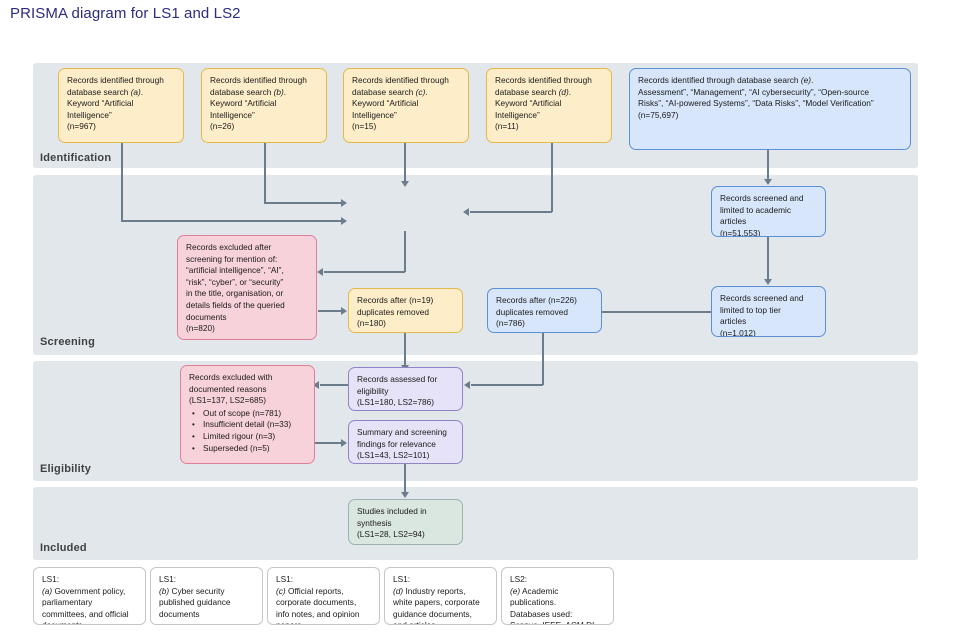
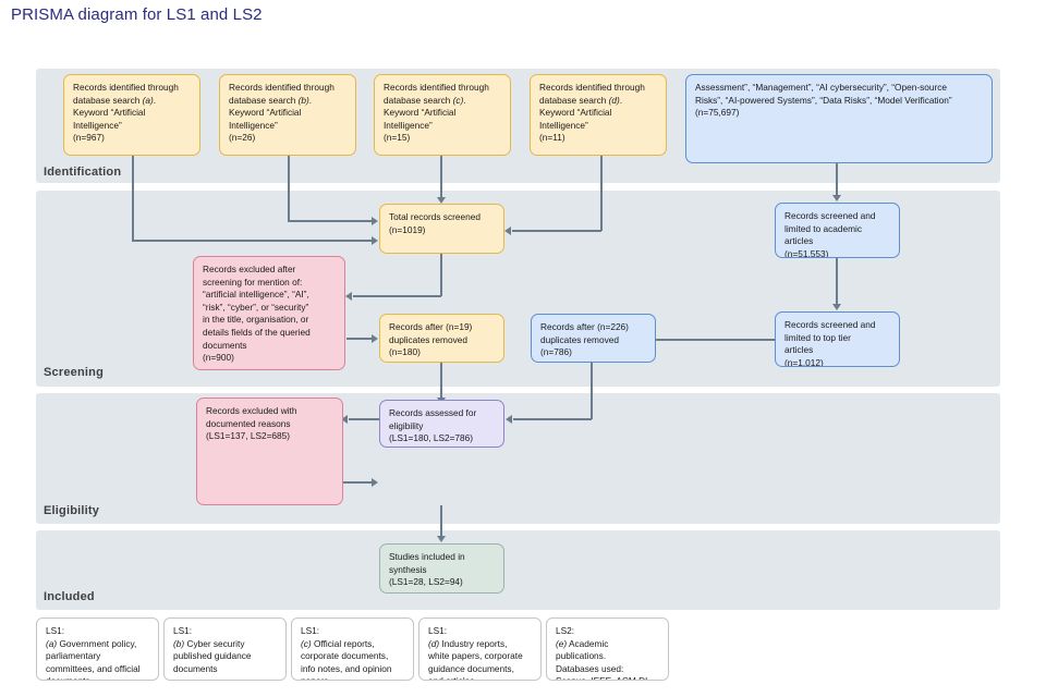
  PRISMA diagram for LS1 and LS2
  Identification
  Screening
  Eligibility
  Included
  Records identified through
  database search (a).
  Keyword “Artificial
  Intelligence”
  (n=967)
  Records identified through
  database search (b).
  Keyword “Artificial
  Intelligence”
  (n=26)
  Records identified through
  database search (c).
  Keyword “Artificial
  Intelligence”
  (n=15)
  Records identified through
  database search (d).
  Keyword “Artificial
  Intelligence”
  (n=11)
- Records identified through database search (e).
  Assessment”, “Management”, “AI cybersecurity”, “Open-source
  Risks”, “AI-powered Systems”, “Data Risks”, “Model Verification”
  (n=75,697)
+ Total records screened
+ (n=1019)
  Records excluded after
  screening for mention of:
  “artificial intelligence”, “AI”,
  “risk”, “cyber”, or “security”
  in the title, organisation, or
  details fields of the queried
  documents
- (n=820)
+ (n=900)
  Records after (n=19)
  duplicates removed
  (n=180)
  Records after (n=226)
  duplicates removed
  (n=786)
  Records screened and
  limited to academic
  articles
  (n=51,553)
  Records screened and
  limited to top tier
  articles
  (n=1,012)
  Records excluded with
  documented reasons
  (LS1=137, LS2=685)
- Out of scope (n=781)
- Insufficient detail (n=33)
- Limited rigour (n=3)
- Superseded (n=5)
  Records assessed for
  eligibility
  (LS1=180, LS2=786)
- Summary and screening
- findings for relevance
- (LS1=43, LS2=101)
  Studies included in
  synthesis
  (LS1=28, LS2=94)
  LS1:
  (a) Government policy,
  parliamentary
  committees, and official
  LS1:
  (b) Cyber security
  published guidance
  documents
  LS1:
  (c) Official reports,
  corporate documents,
  info notes, and opinion
  LS1:
  (d) Industry reports,
  white papers, corporate
  guidance documents,
  LS2:
  (e) Academic
  publications.
  Databases used:
